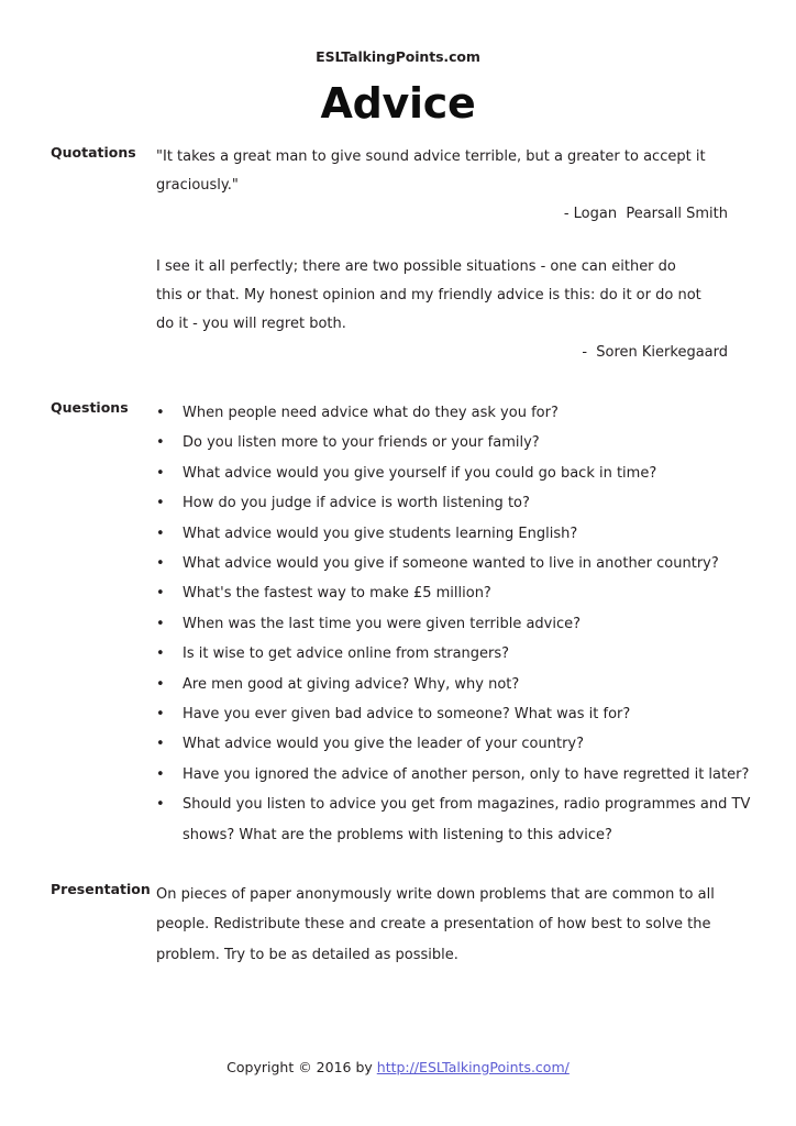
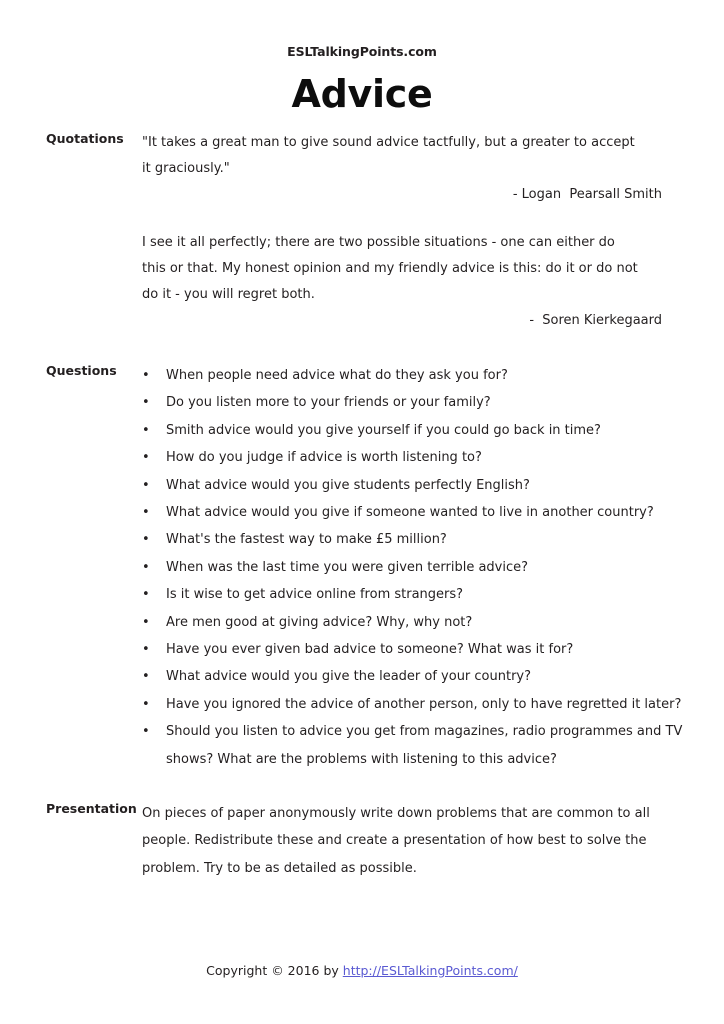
  ESLTalkingPoints.com
  Advice
  Quotations
- "It takes a great man to give sound advice terrible, but a greater to accept it graciously."
+ "It takes a great man to give sound advice tactfully, but a greater to accept it graciously."
  - Logan Pearsall Smith
  I see it all perfectly; there are two possible situations - one can either do this or that. My honest opinion and my friendly advice is this: do it or do not do it - you will regret both.
  - Soren Kierkegaard
  Questions
  •
  When people need advice what do they ask you for?
  •
  Do you listen more to your friends or your family?
  •
- What advice would you give yourself if you could go back in time?
+ Smith advice would you give yourself if you could go back in time?
  •
  How do you judge if advice is worth listening to?
  •
- What advice would you give students learning English?
+ What advice would you give students perfectly English?
  •
  What advice would you give if someone wanted to live in another country?
  •
  What's the fastest way to make £5 million?
  •
  When was the last time you were given terrible advice?
  •
  Is it wise to get advice online from strangers?
  •
  Are men good at giving advice? Why, why not?
  •
  Have you ever given bad advice to someone? What was it for?
  •
  What advice would you give the leader of your country?
  •
  Have you ignored the advice of another person, only to have regretted it later?
  •
  Should you listen to advice you get from magazines, radio programmes and TV shows? What are the problems with listening to this advice?
  Presentation
  On pieces of paper anonymously write down problems that are common to all people. Redistribute these and create a presentation of how best to solve the problem. Try to be as detailed as possible.
  Copyright © 2016 by http://ESLTalkingPoints.com/
